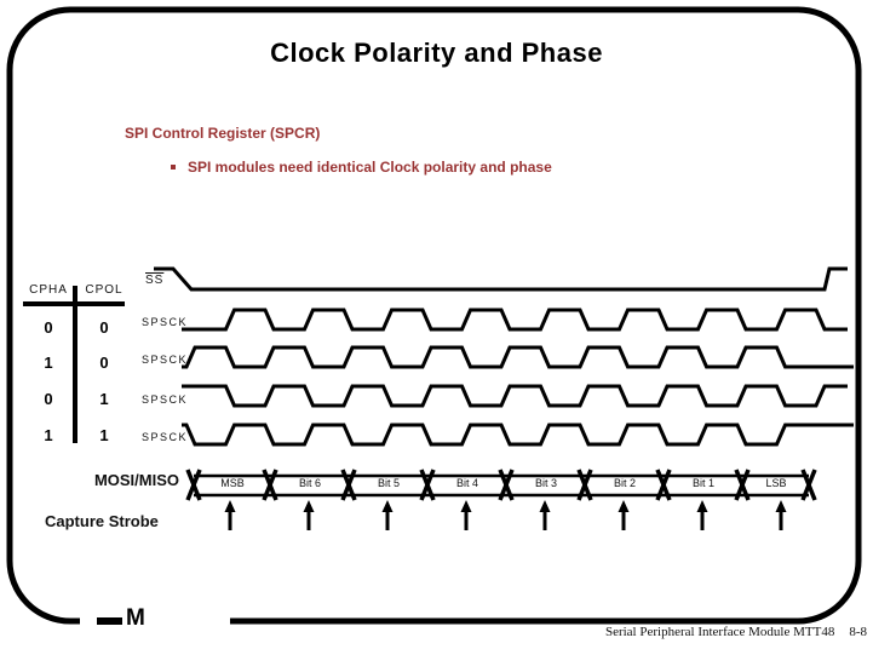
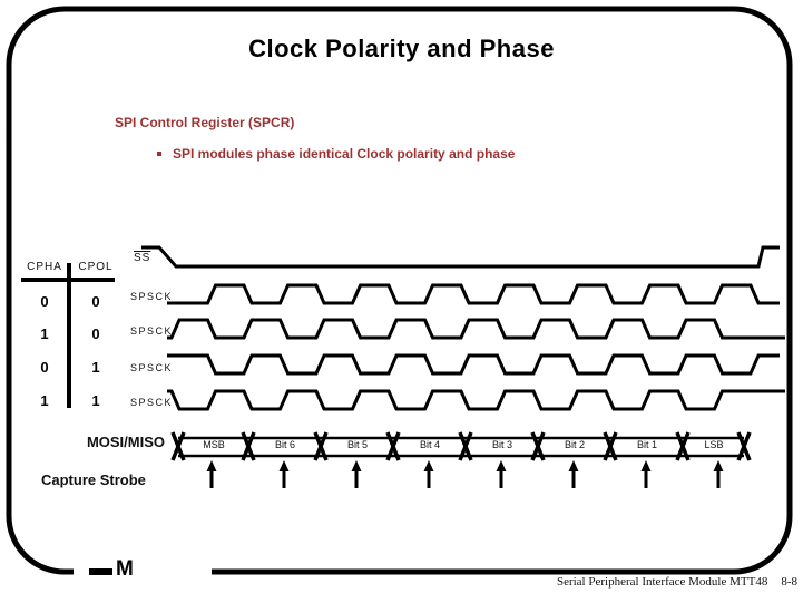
  Clock Polarity and Phase
  SPI Control Register (SPCR)
- SPI modules need identical Clock polarity and phase
+ SPI modules phase identical Clock polarity and phase
  CPHA
  CPOL
  0
  0
  1
  0
  0
  1
  1
  1
  SS
  SPSCK
  SPSCK
  SPSCK
  SPSCK
  MOSI/MISO
  MSB
  Bit 6
  Bit 5
  Bit 4
  Bit 3
  Bit 2
  Bit 1
  LSB
  Capture Strobe
  M
  Serial Peripheral Interface Module MTT48 8-8
